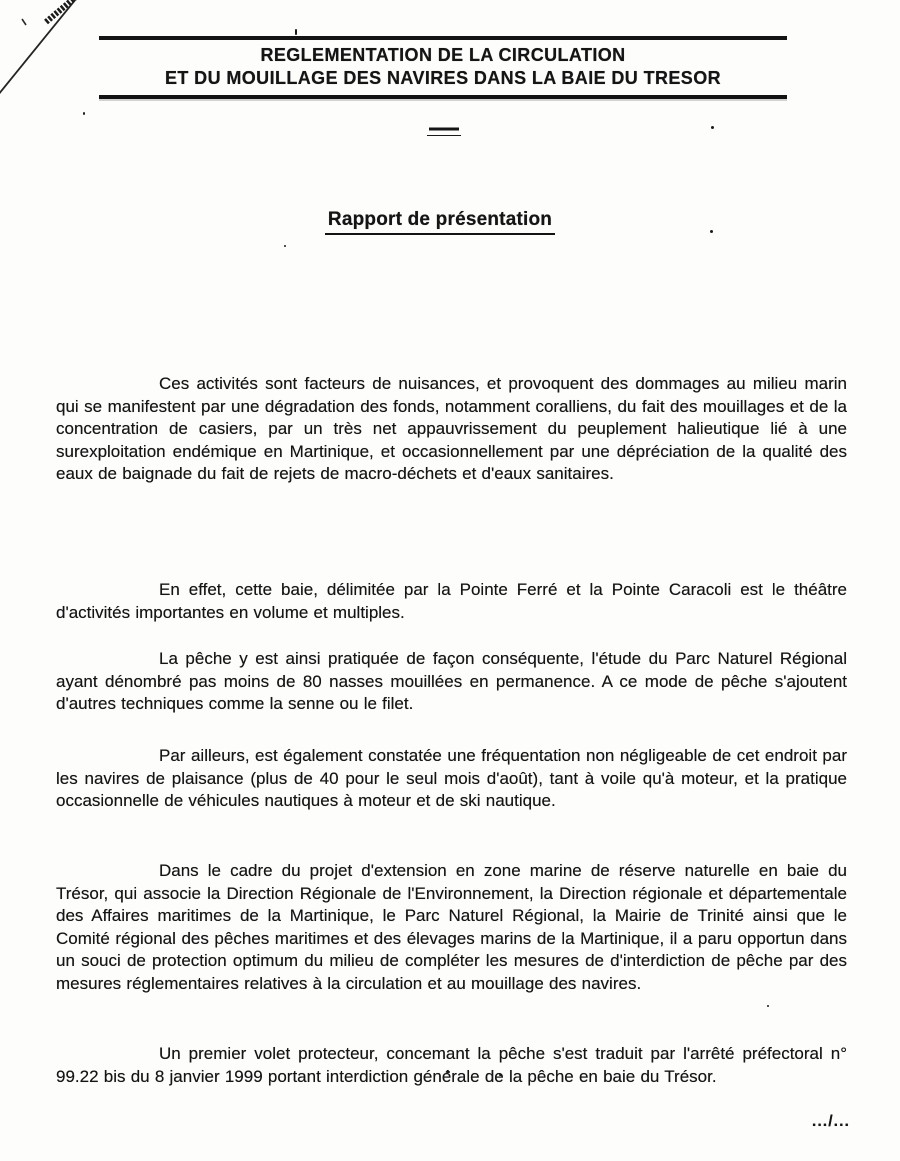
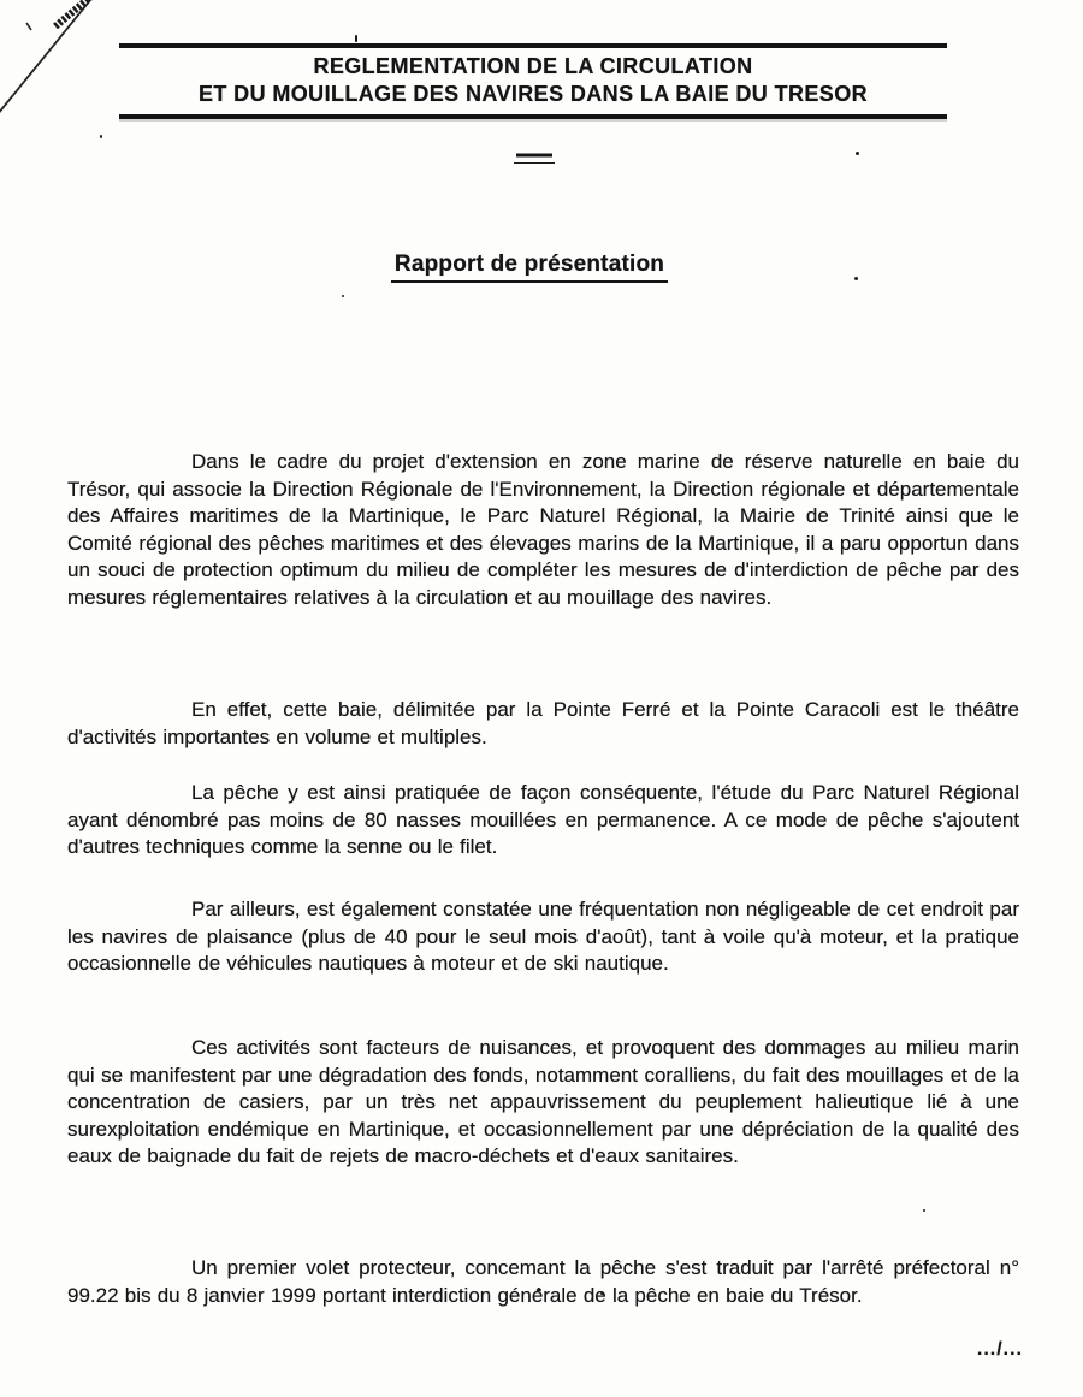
  REGLEMENTATION DE LA CIRCULATION
  ET DU MOUILLAGE DES NAVIRES DANS LA BAIE DU TRESOR
  —
  Rapport de présentation
- Ces activités sont facteurs de nuisances, et provoquent des dommages au milieu marin qui se manifestent par une dégradation des fonds, notamment coralliens, du fait des mouillages et de la concentration de casiers, par un très net appauvrissement du peuplement halieutique lié à une surexploitation endémique en Martinique, et occasionnellement par une dépréciation de la qualité des eaux de baignade du fait de rejets de macro-déchets et d'eaux sanitaires.
+ Dans le cadre du projet d'extension en zone marine de réserve naturelle en baie du Trésor, qui associe la Direction Régionale de l'Environnement, la Direction régionale et départementale des Affaires maritimes de la Martinique, le Parc Naturel Régional, la Mairie de Trinité ainsi que le Comité régional des pêches maritimes et des élevages marins de la Martinique, il a paru opportun dans un souci de protection optimum du milieu de compléter les mesures de d'interdiction de pêche par des mesures réglementaires relatives à la circulation et au mouillage des navires.
  En effet, cette baie, délimitée par la Pointe Ferré et la Pointe Caracoli est le théâtre d'activités importantes en volume et multiples.
  La pêche y est ainsi pratiquée de façon conséquente, l'étude du Parc Naturel Régional ayant dénombré pas moins de 80 nasses mouillées en permanence. A ce mode de pêche s'ajoutent d'autres techniques comme la senne ou le filet.
  Par ailleurs, est également constatée une fréquentation non négligeable de cet endroit par les navires de plaisance (plus de 40 pour le seul mois d'août), tant à voile qu'à moteur, et la pratique occasionnelle de véhicules nautiques à moteur et de ski nautique.
- Dans le cadre du projet d'extension en zone marine de réserve naturelle en baie du Trésor, qui associe la Direction Régionale de l'Environnement, la Direction régionale et départementale des Affaires maritimes de la Martinique, le Parc Naturel Régional, la Mairie de Trinité ainsi que le Comité régional des pêches maritimes et des élevages marins de la Martinique, il a paru opportun dans un souci de protection optimum du milieu de compléter les mesures de d'interdiction de pêche par des mesures réglementaires relatives à la circulation et au mouillage des navires.
+ Ces activités sont facteurs de nuisances, et provoquent des dommages au milieu marin qui se manifestent par une dégradation des fonds, notamment coralliens, du fait des mouillages et de la concentration de casiers, par un très net appauvrissement du peuplement halieutique lié à une surexploitation endémique en Martinique, et occasionnellement par une dépréciation de la qualité des eaux de baignade du fait de rejets de macro-déchets et d'eaux sanitaires.
  Un premier volet protecteur, concemant la pêche s'est traduit par l'arrêté préfectoral n° 99.22 bis du 8 janvier 1999 portant interdiction générale de la pêche en baie du Trésor.
  .../...
